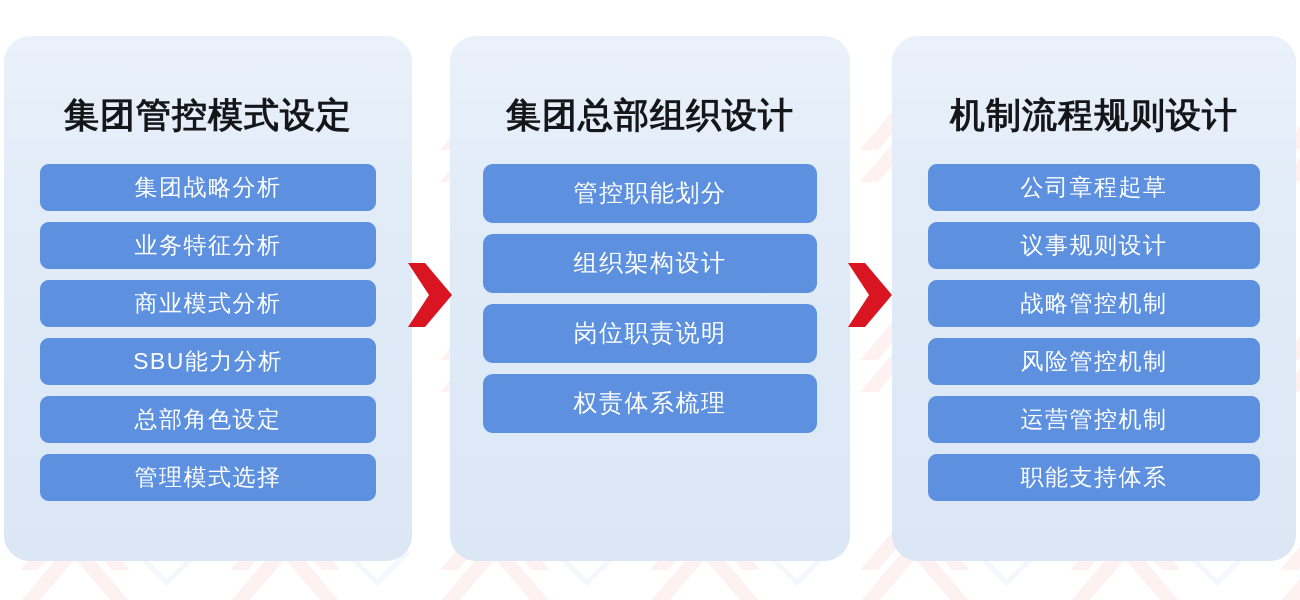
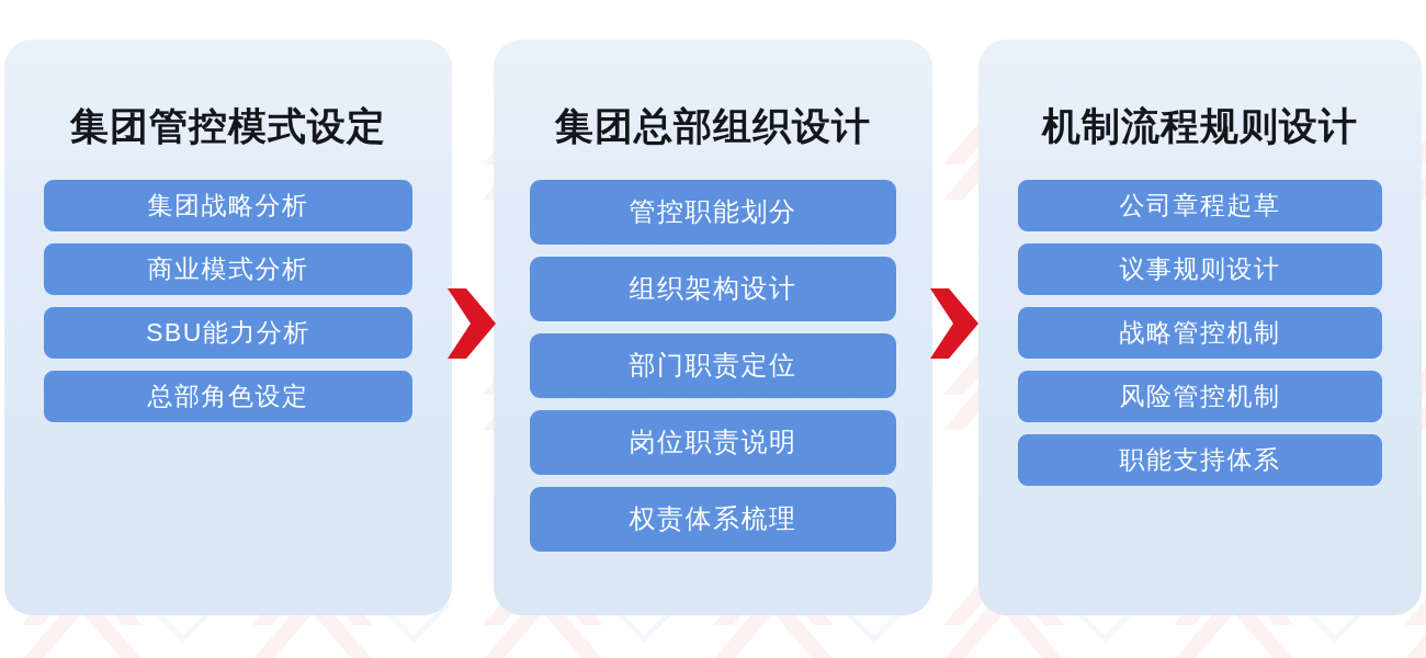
  集团管控模式设定
  集团战略分析
- 业务特征分析
  商业模式分析
  SBU能力分析
  总部角色设定
- 管理模式选择
  集团总部组织设计
  管控职能划分
  组织架构设计
+ 部门职责定位
  岗位职责说明
  权责体系梳理
  机制流程规则设计
  公司章程起草
  议事规则设计
  战略管控机制
  风险管控机制
- 运营管控机制
  职能支持体系
